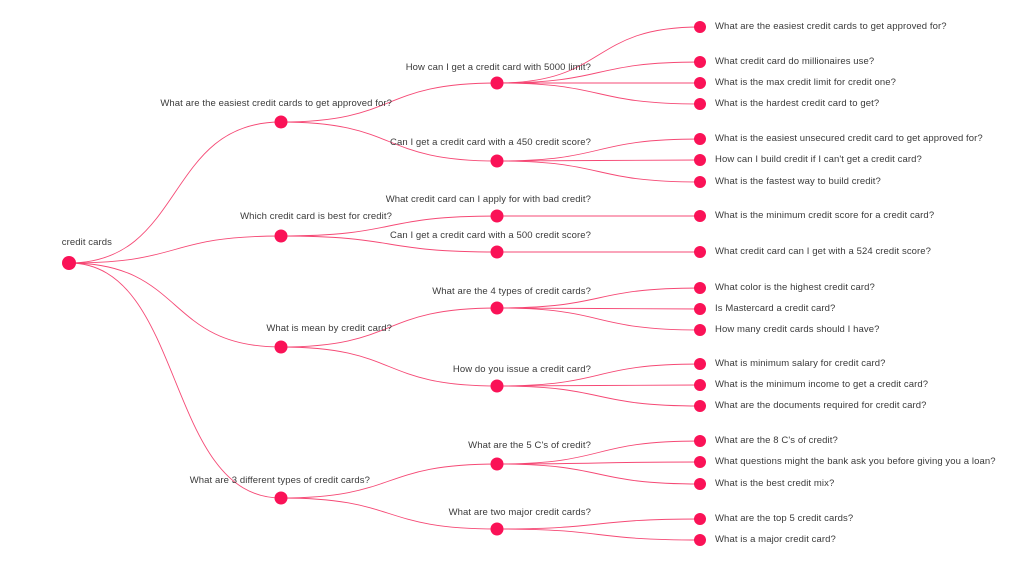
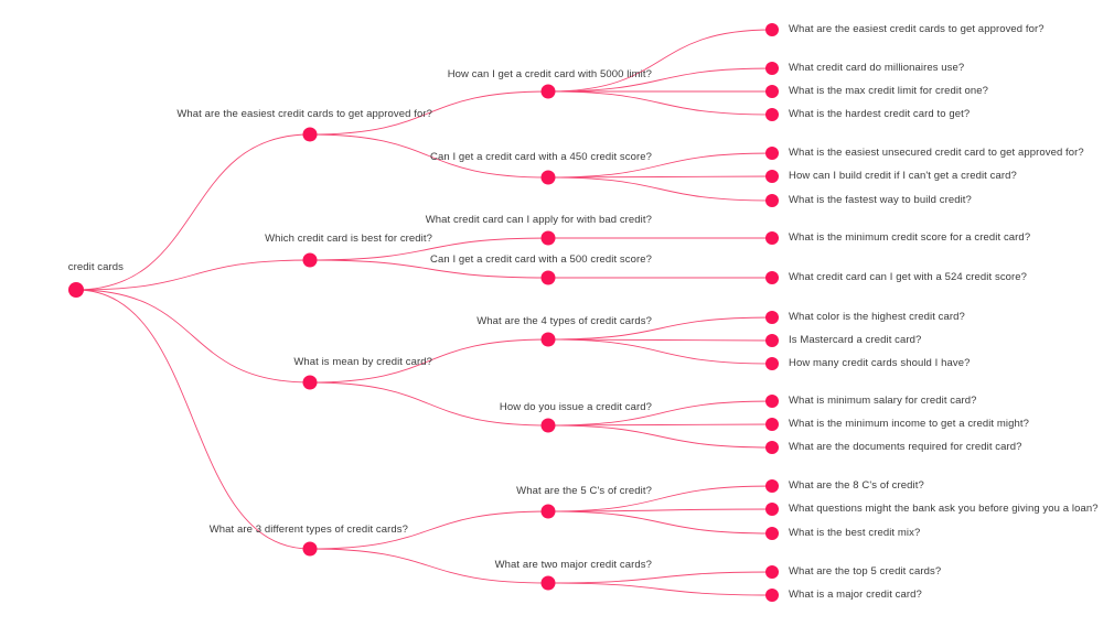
  credit cards
  What are the easiest credit cards to get approved for?
  How can I get a credit card with 5000 limit?
  What are the easiest credit cards to get approved for?
  What credit card do millionaires use?
  What is the max credit limit for credit one?
  What is the hardest credit card to get?
  Can I get a credit card with a 450 credit score?
  What is the easiest unsecured credit card to get approved for?
  How can I build credit if I can't get a credit card?
  What is the fastest way to build credit?
  Which credit card is best for credit?
  What credit card can I apply for with bad credit?
  What is the minimum credit score for a credit card?
  Can I get a credit card with a 500 credit score?
  What credit card can I get with a 524 credit score?
  What is mean by credit card?
  What are the 4 types of credit cards?
  What color is the highest credit card?
  Is Mastercard a credit card?
  How many credit cards should I have?
  How do you issue a credit card?
  What is minimum salary for credit card?
- What is the minimum income to get a credit card?
+ What is the minimum income to get a credit might?
  What are the documents required for credit card?
  What are 3 different types of credit cards?
  What are the 5 C's of credit?
  What are the 8 C's of credit?
  What questions might the bank ask you before giving you a loan?
  What is the best credit mix?
  What are two major credit cards?
  What are the top 5 credit cards?
  What is a major credit card?
